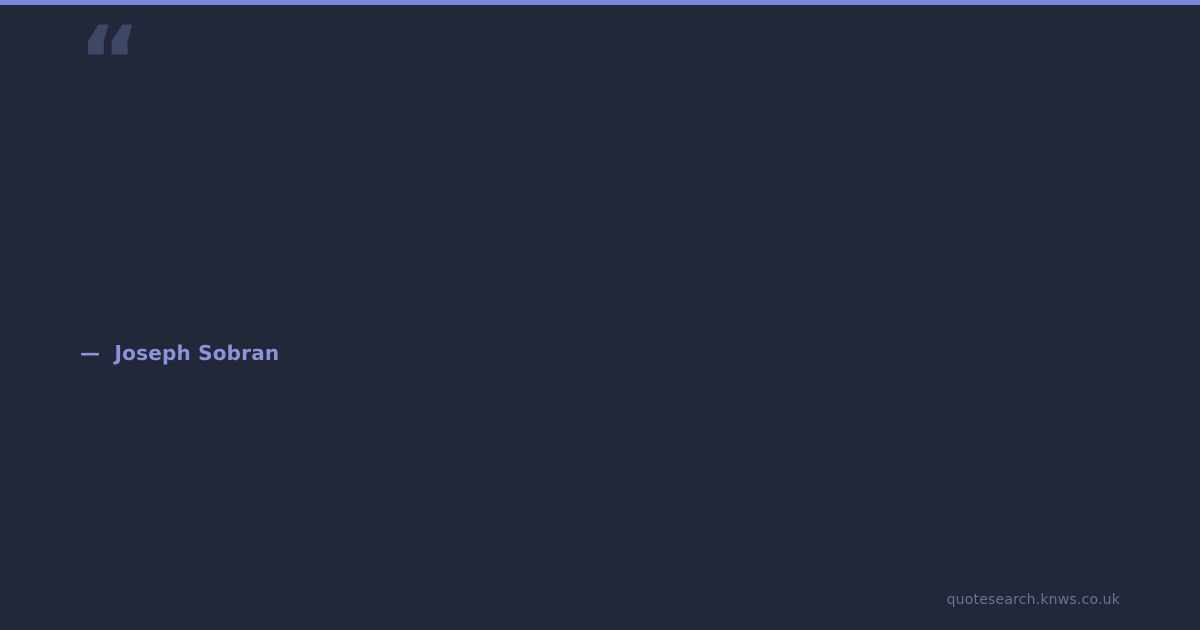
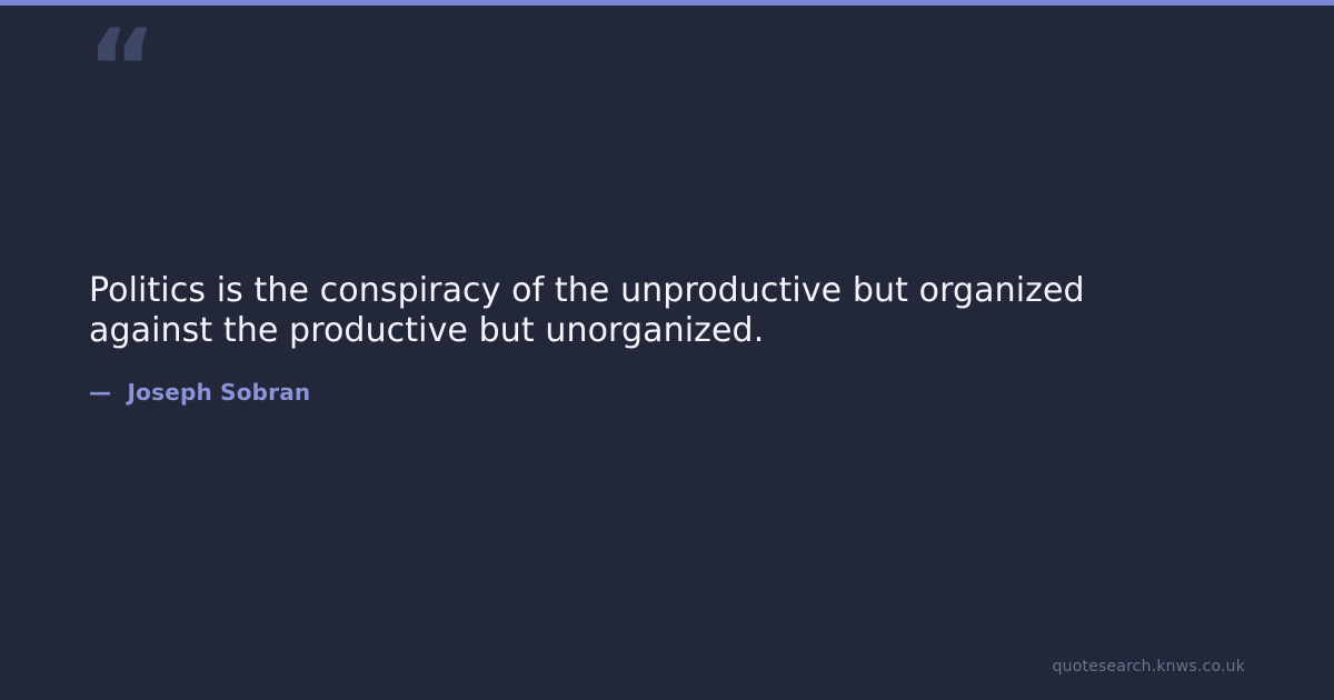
  “
+ Politics is the conspiracy of the unproductive but organized against the productive but unorganized.
  — Joseph Sobran
  quotesearch.knws.co.uk
